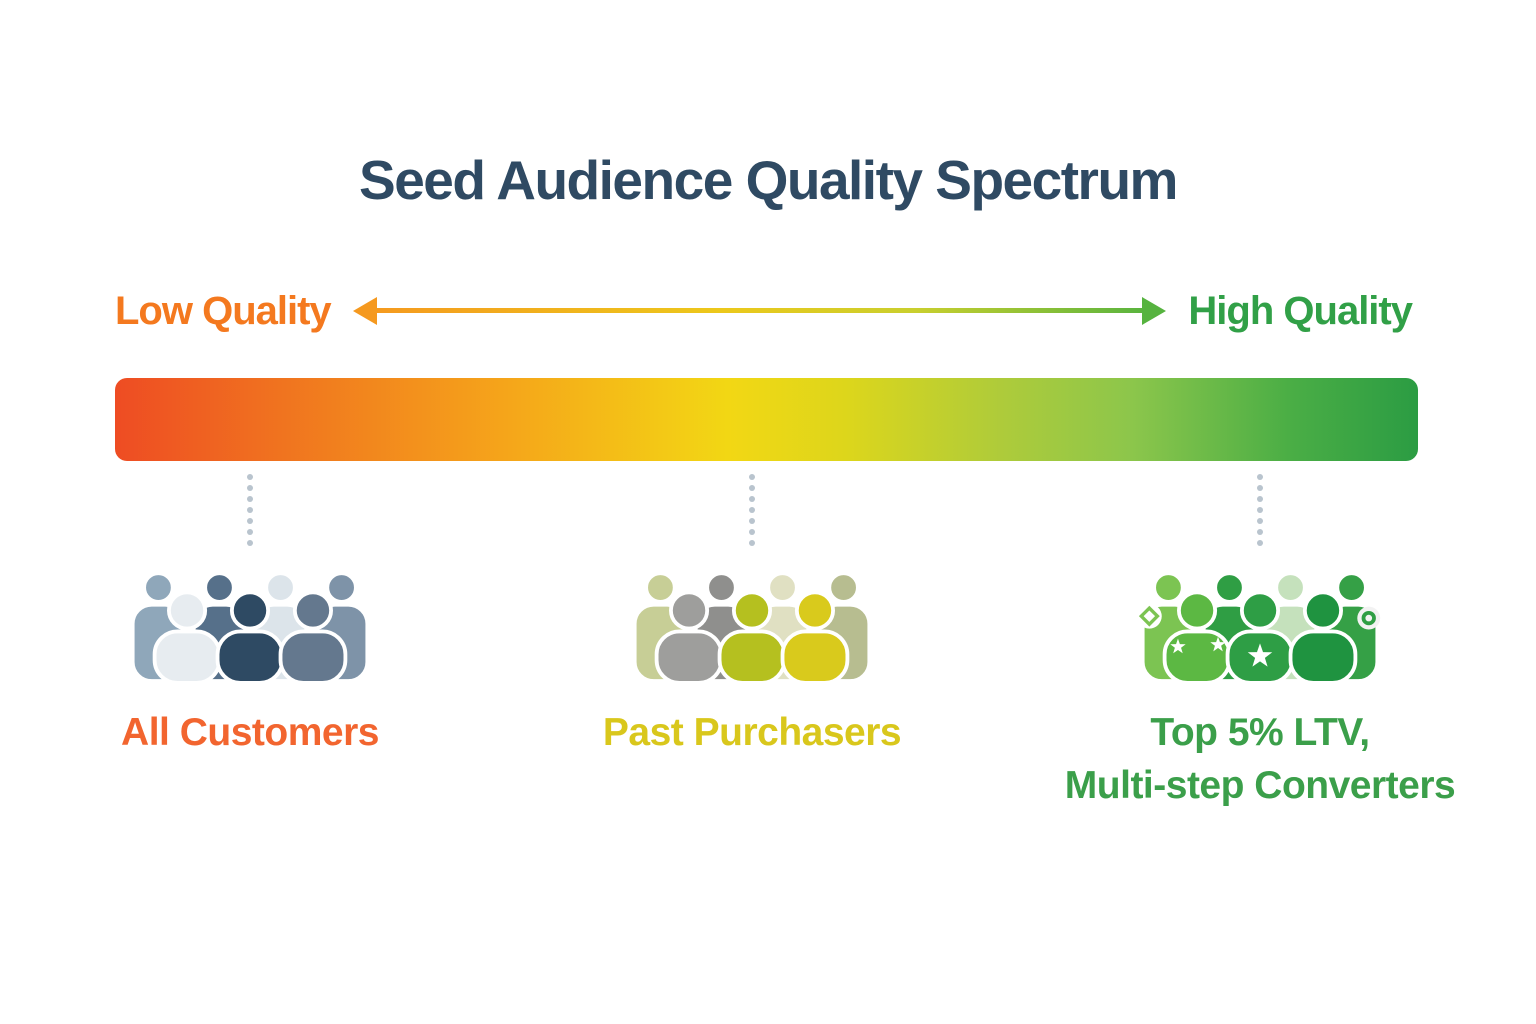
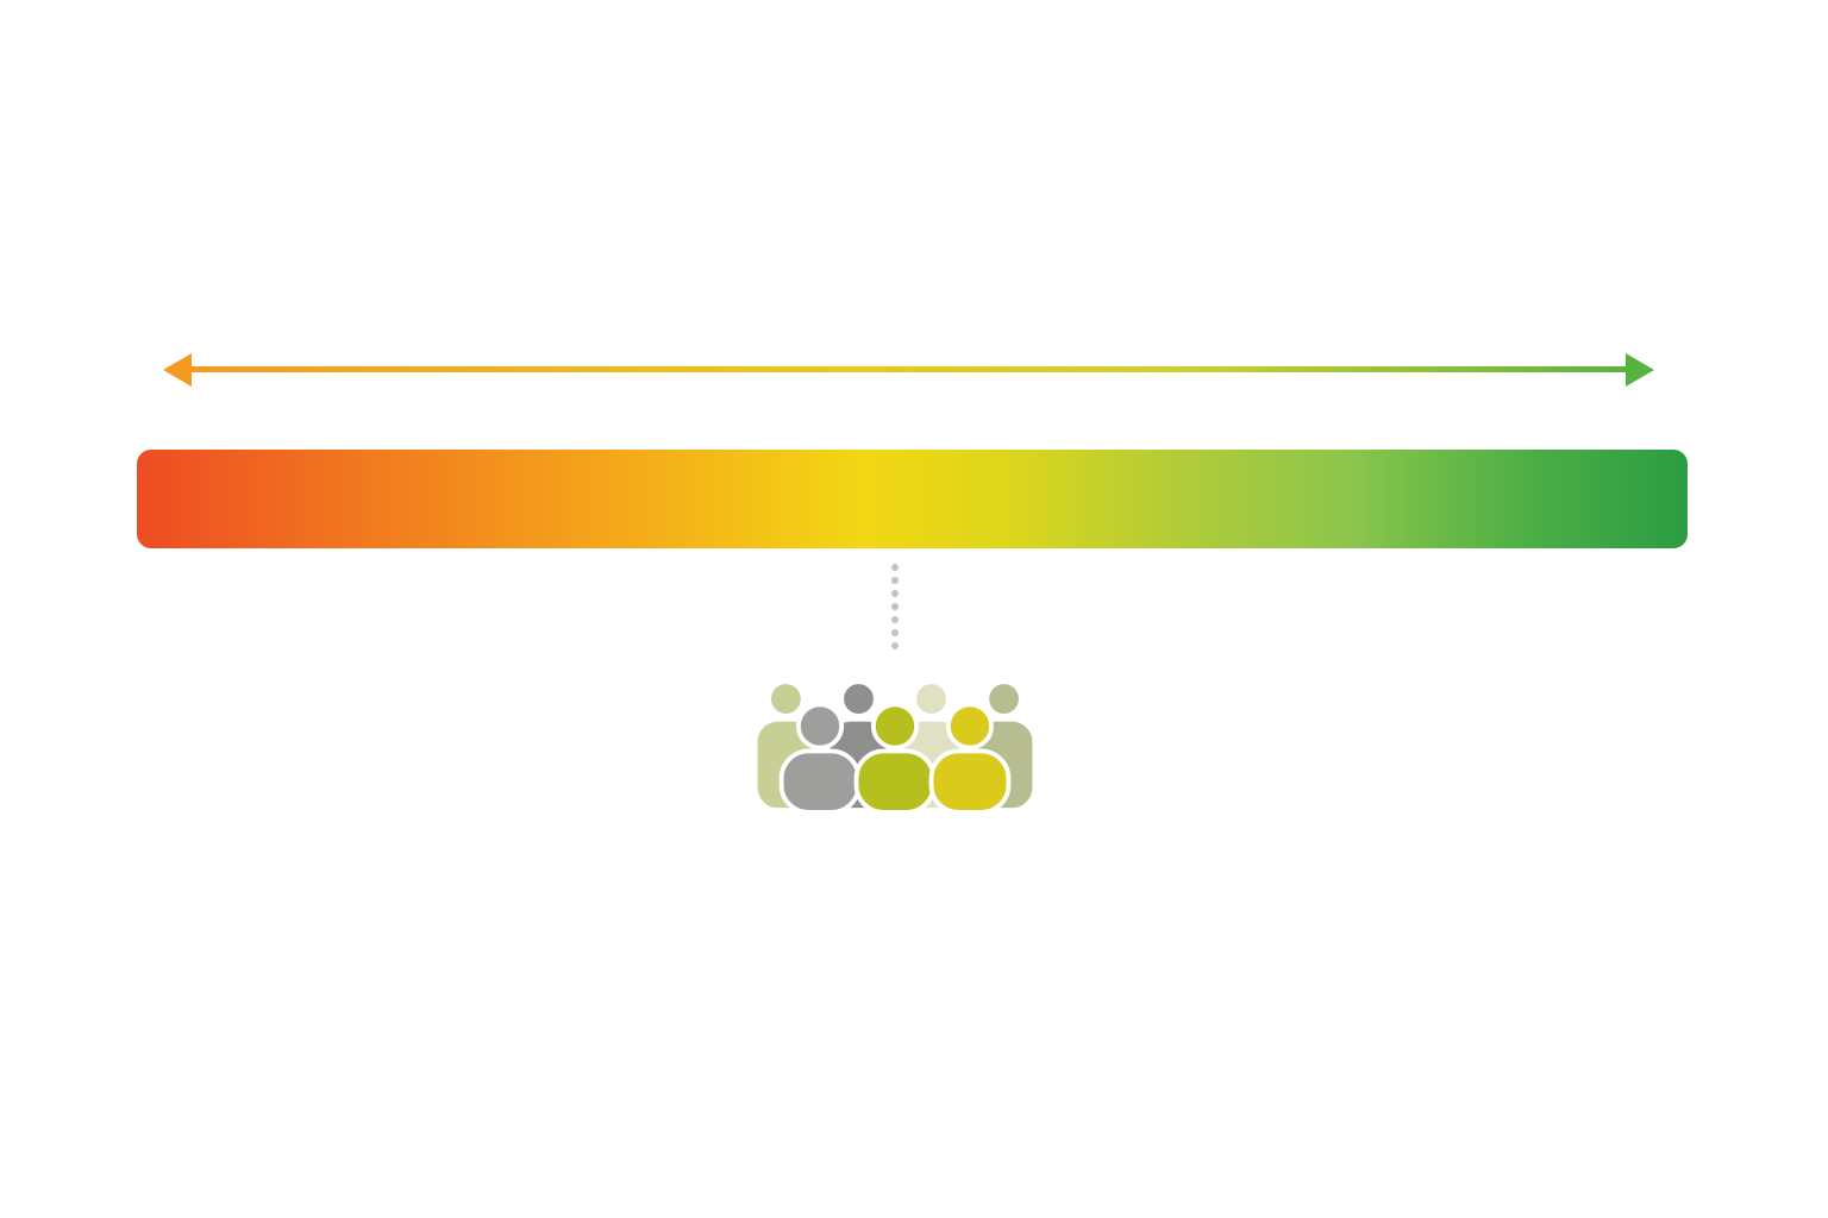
- Seed Audience Quality Spectrum
- Low Quality
- High Quality
- All Customers
- Past Purchasers
- Top 5% LTV,
- Multi-step Converters
